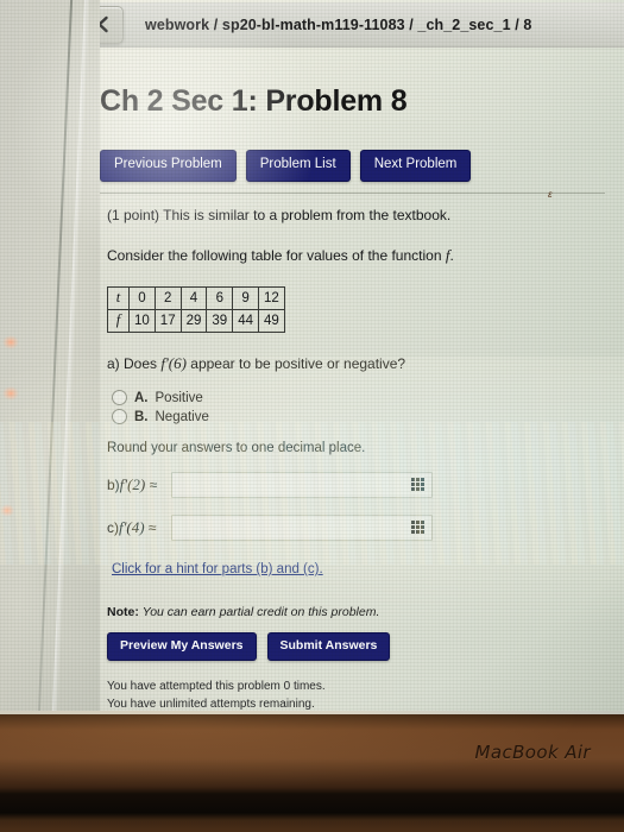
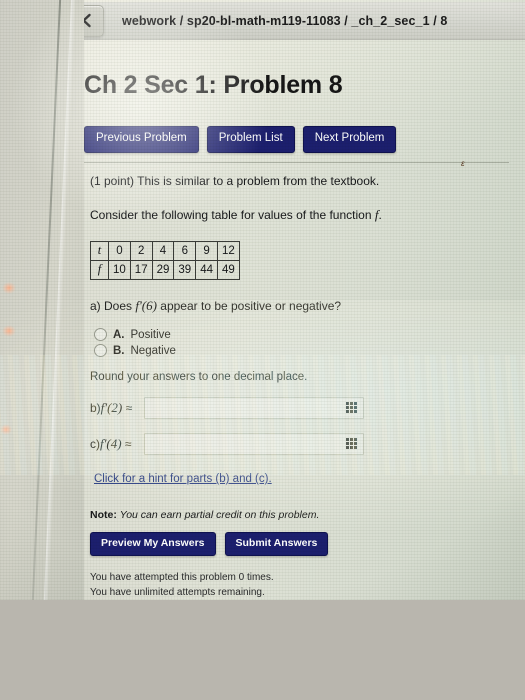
- MacBook Air
